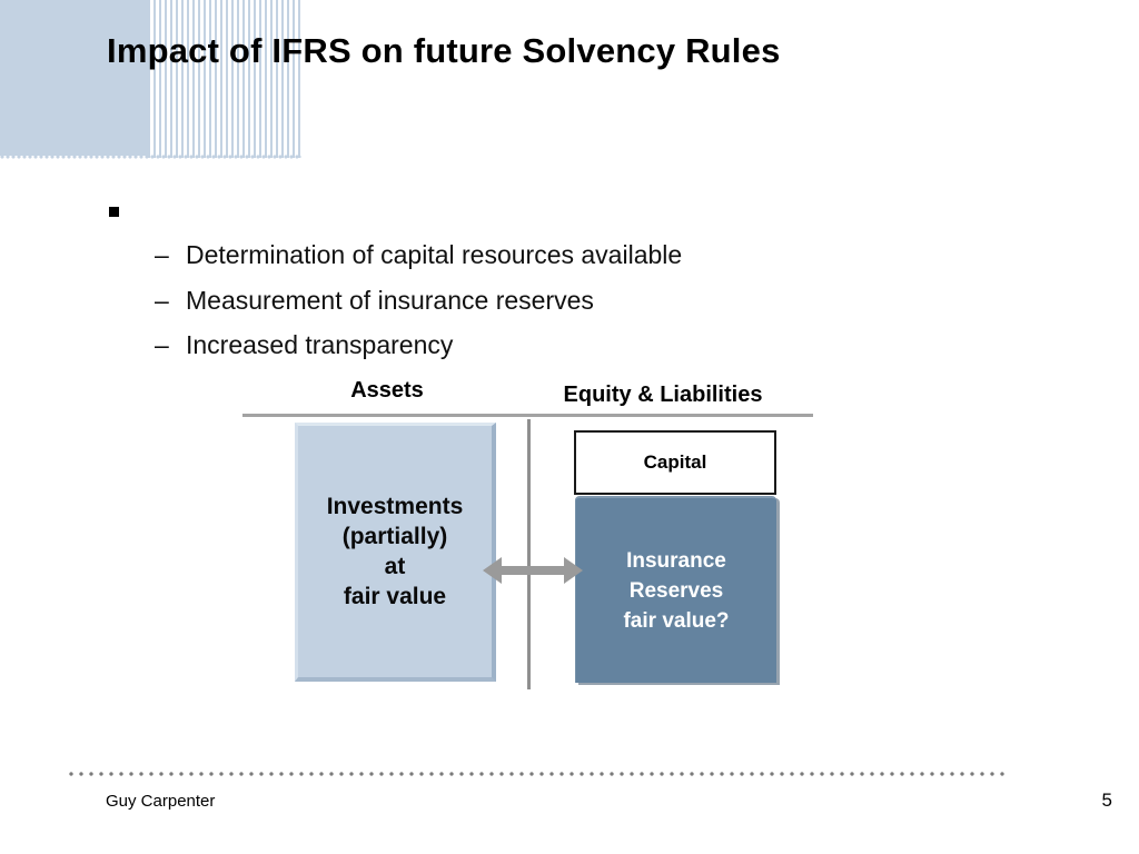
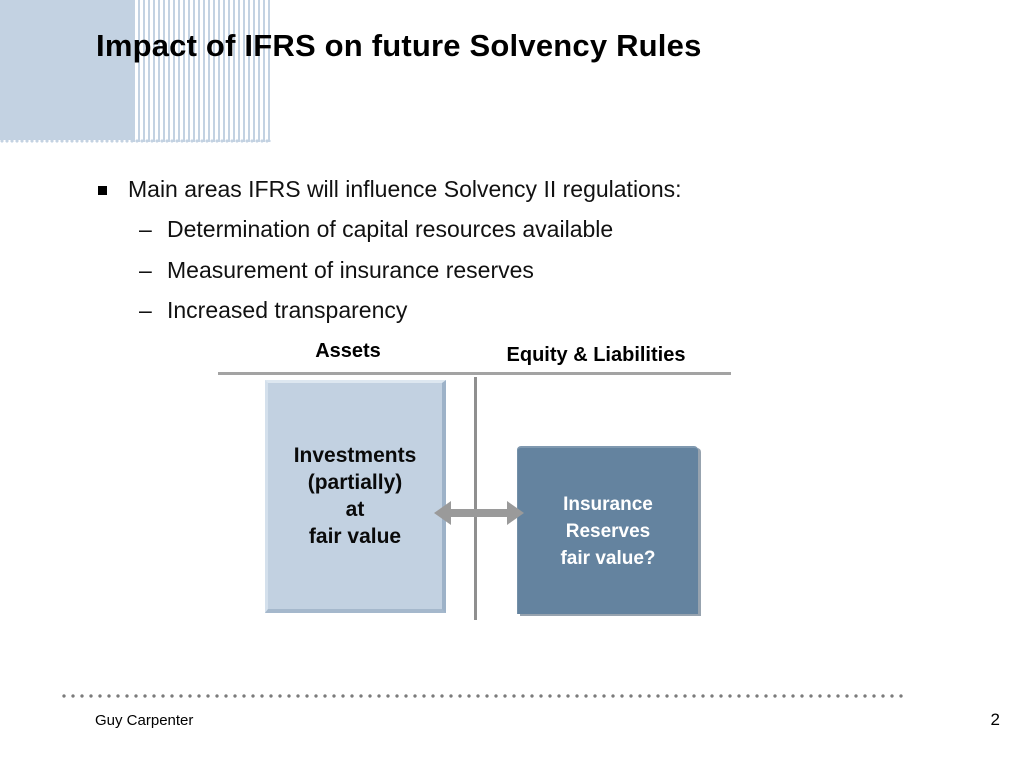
  Impact of IFRS on future Solvency Rules
+ Main areas IFRS will influence Solvency II regulations:
  –
  Determination of capital resources available
  –
  Measurement of insurance reserves
  –
  Increased transparency
  Assets
  Equity & Liabilities
  Investments
  (partially)
  at
  fair value
- Capital
  Insurance
  Reserves
  fair value?
  Guy Carpenter
- 5
+ 2
